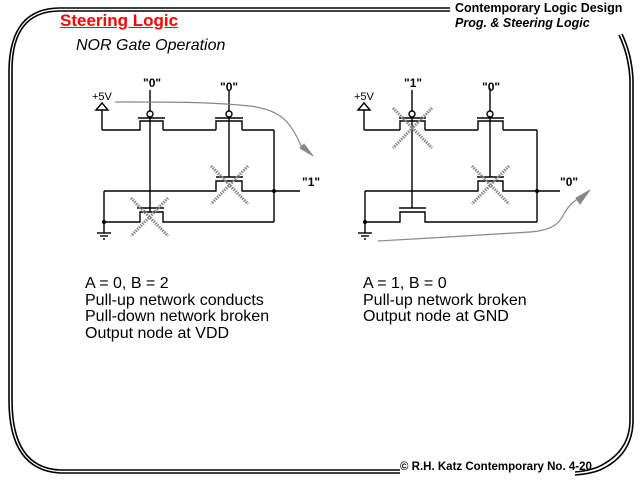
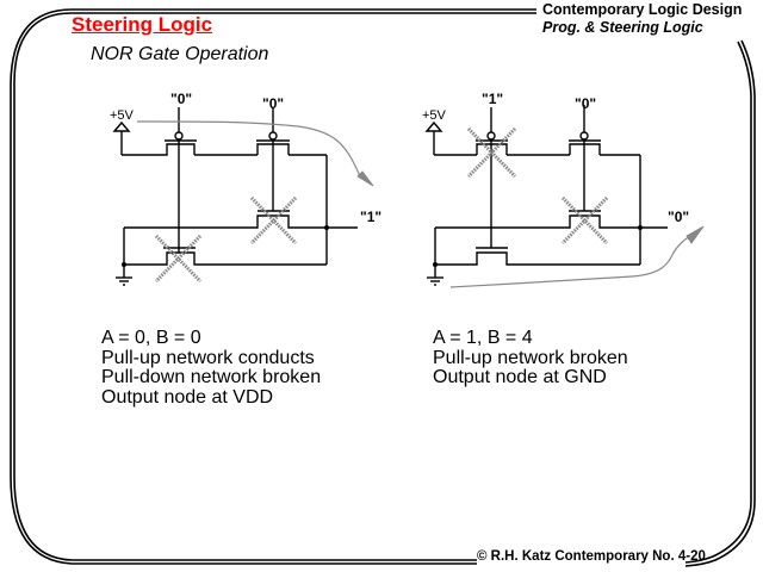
  Steering Logic
  NOR Gate Operation
  Contemporary Logic Design
  Prog. & Steering Logic
  +5V
  "0"
  "0"
  "1"
  +5V
  "1"
  "0"
  "0"
- A = 0, B = 2
+ A = 0, B = 0
  Pull-up network conducts
  Pull-down network broken
  Output node at VDD
- A = 1, B = 0
+ A = 1, B = 4
  Pull-up network broken
  Output node at GND
  © R.H. Katz Contemporary No. 4-20
